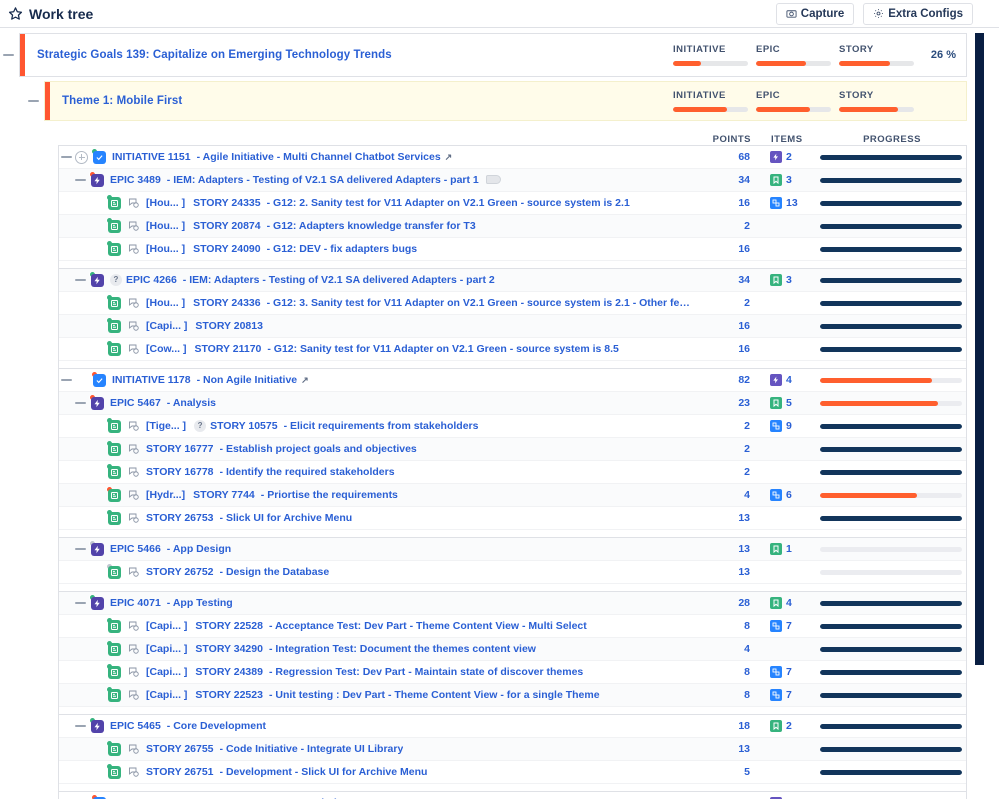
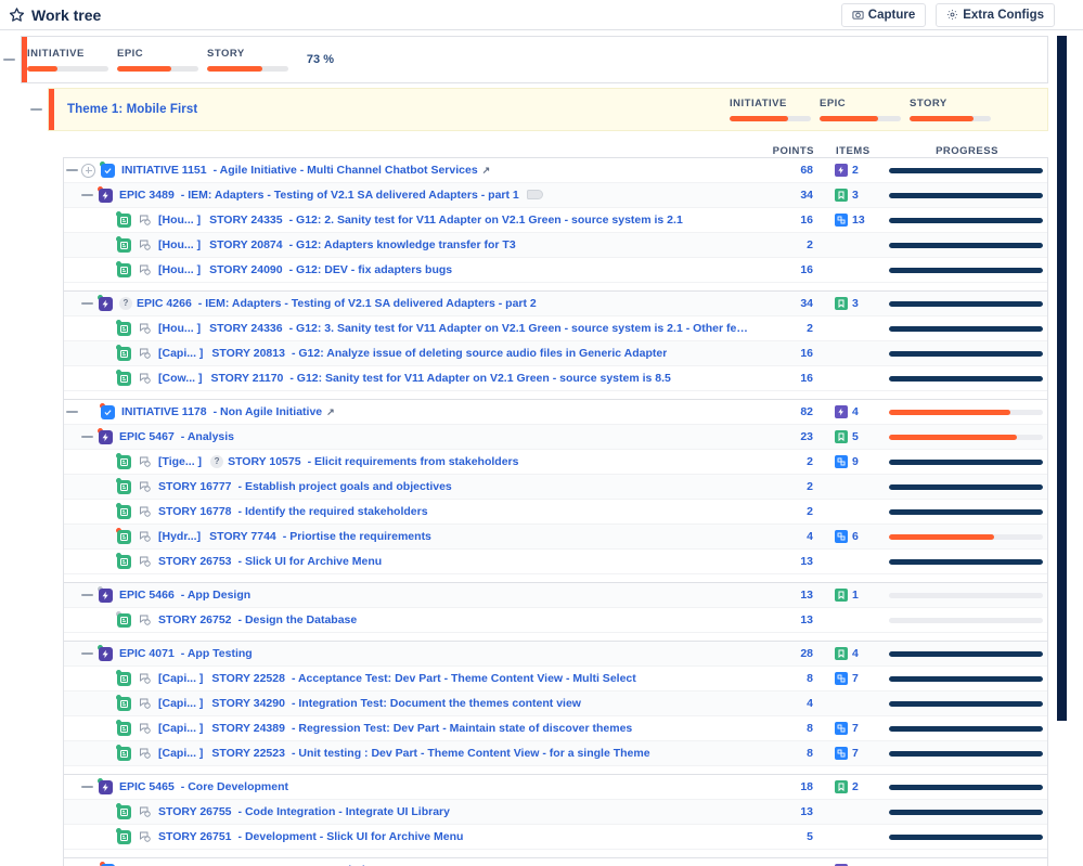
  Work tree
  Capture
  Extra Configs
- Strategic Goals 139: Capitalize on Emerging Technology Trends
  INITIATIVE
  EPIC
  STORY
- 26 %
+ 73 %
  Theme 1: Mobile First
  INITIATIVE
  EPIC
  STORY
  POINTS
  ITEMS
  PROGRESS
  INITIATIVE 1151
  - Agile Initiative - Multi Channel Chatbot Services ↗
  68
  2
  EPIC 3489
  - IEM: Adapters - Testing of V2.1 SA delivered Adapters - part 1
  34
  3
  [Hou... ]
  STORY 24335
  - G12: 2. Sanity test for V11 Adapter on V2.1 Green - source system is 2.1
  16
  13
  [Hou... ]
  STORY 20874
  - G12: Adapters knowledge transfer for T3
  2
  [Hou... ]
  STORY 24090
  - G12: DEV - fix adapters bugs
  16
  ?
  EPIC 4266
  - IEM: Adapters - Testing of V2.1 SA delivered Adapters - part 2
  34
  3
  [Hou... ]
  STORY 24336
  - G12: 3. Sanity test for V11 Adapter on V2.1 Green - source system is 2.1 - Other featu
  2
  [Capi... ]
  STORY 20813
+ - G12: Analyze issue of deleting source audio files in Generic Adapter
  16
  [Cow... ]
  STORY 21170
  - G12: Sanity test for V11 Adapter on V2.1 Green - source system is 8.5
  16
  INITIATIVE 1178
  - Non Agile Initiative ↗
  82
  4
  EPIC 5467
  - Analysis
  23
  5
  [Tige... ]
  ?
  STORY 10575
  - Elicit requirements from stakeholders
  2
  9
  STORY 16777
  - Establish project goals and objectives
  2
  STORY 16778
  - Identify the required stakeholders
  2
  [Hydr...]
  STORY 7744
  - Priortise the requirements
  4
  6
  STORY 26753
  - Slick UI for Archive Menu
  13
  EPIC 5466
  - App Design
  13
  1
  STORY 26752
  - Design the Database
  13
  EPIC 4071
  - App Testing
  28
  4
  [Capi... ]
  STORY 22528
  - Acceptance Test: Dev Part - Theme Content View - Multi Select
  8
  7
  [Capi... ]
  STORY 34290
  - Integration Test: Document the themes content view
  4
  [Capi... ]
  STORY 24389
  - Regression Test: Dev Part - Maintain state of discover themes
  8
  7
  [Capi... ]
  STORY 22523
  - Unit testing : Dev Part - Theme Content View - for a single Theme
  8
  7
  EPIC 5465
  - Core Development
  18
  2
  STORY 26755
- - Code Initiative - Integrate UI Library
+ - Code Integration - Integrate UI Library
  13
  STORY 26751
  - Development - Slick UI for Archive Menu
  5
